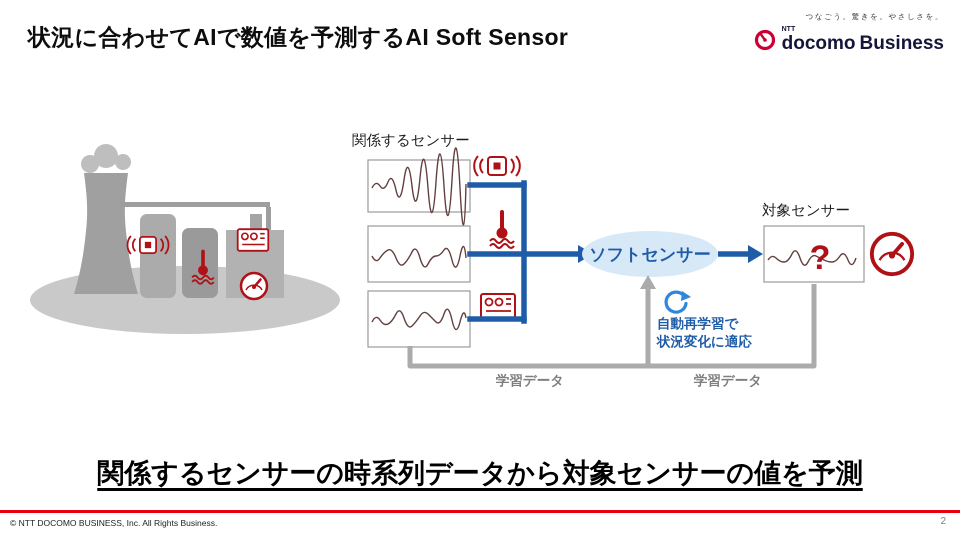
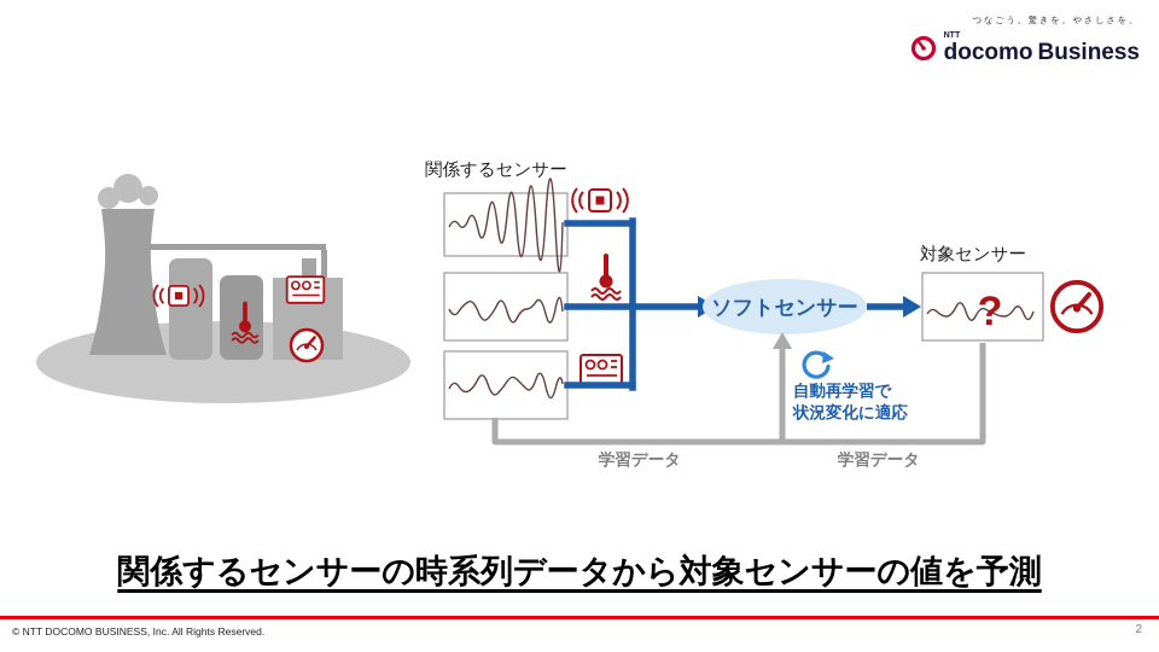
- 状況に合わせてAIで数値を予測するAI Soft Sensor
  つなごう。驚きを。やさしさを。
  docomo
  Business
  関係するセンサー
  ソフトセンサー
  対象センサー
  ?
  自動再学習で
  状況変化に適応
  学習データ
  学習データ
  関係するセンサーの時系列データから対象センサーの値を予測
- © NTT DOCOMO BUSINESS, Inc. All Rights Business.
+ © NTT DOCOMO BUSINESS, Inc. All Rights Reserved.
  2
